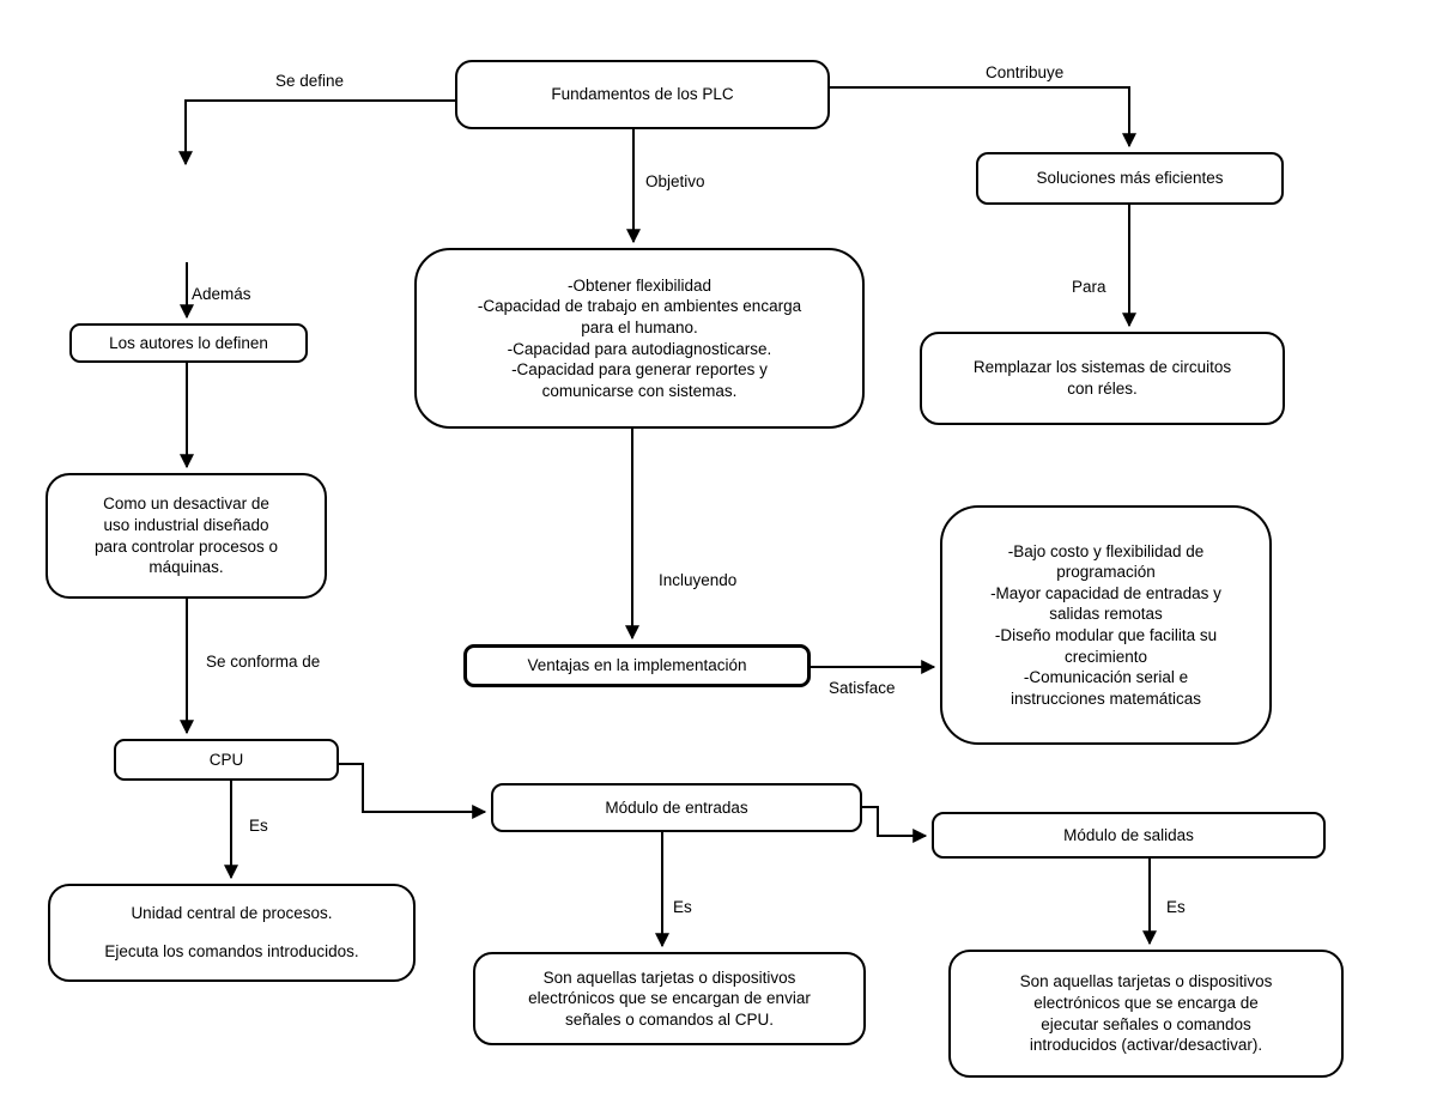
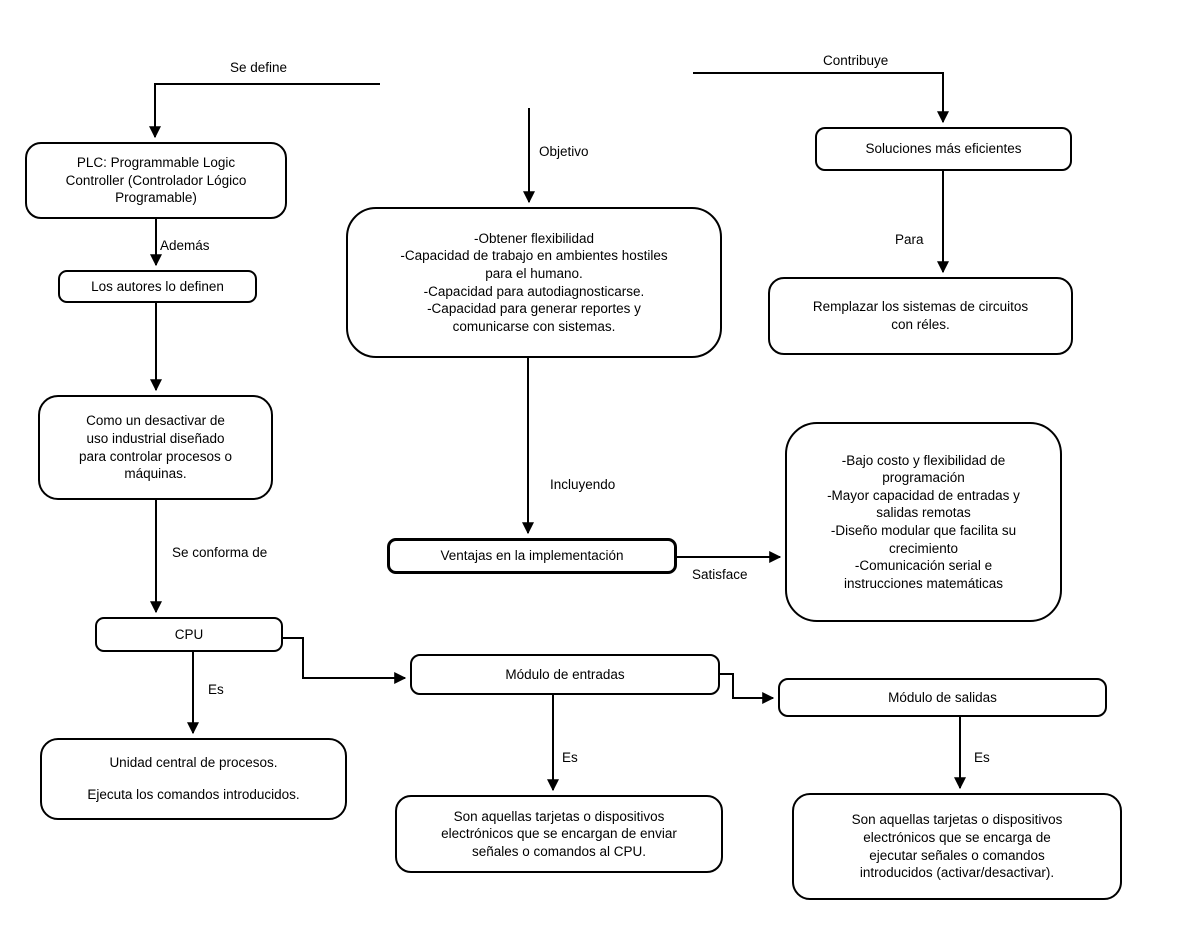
- Fundamentos de los PLC
  Soluciones más eficientes
+ PLC: Programmable Logic Controller (Controlador Lógico Programable)
  Los autores lo definen
  -Obtener flexibilidad
- -Capacidad de trabajo en ambientes encarga para el humano.
+ -Capacidad de trabajo en ambientes hostiles para el humano.
  -Capacidad para autodiagnosticarse.
  -Capacidad para generar reportes y comunicarse con sistemas.
  Remplazar los sistemas de circuitos con réles.
  Como un desactivar de uso industrial diseñado para controlar procesos o máquinas.
  Ventajas en la implementación
  -Bajo costo y flexibilidad de programación
  -Mayor capacidad de entradas y salidas remotas
  -Diseño modular que facilita su crecimiento
  -Comunicación serial e instrucciones matemáticas
  CPU
  Unidad central de procesos.
  Ejecuta los comandos introducidos.
  Módulo de entradas
  Son aquellas tarjetas o dispositivos electrónicos que se encargan de enviar señales o comandos al CPU.
  Módulo de salidas
  Son aquellas tarjetas o dispositivos electrónicos que se encarga de ejecutar señales o comandos introducidos (activar/desactivar).
  Se define
  Contribuye
  Objetivo
  Además
  Para
  Incluyendo
  Satisface
  Se conforma de
  Es
  Es
  Es
